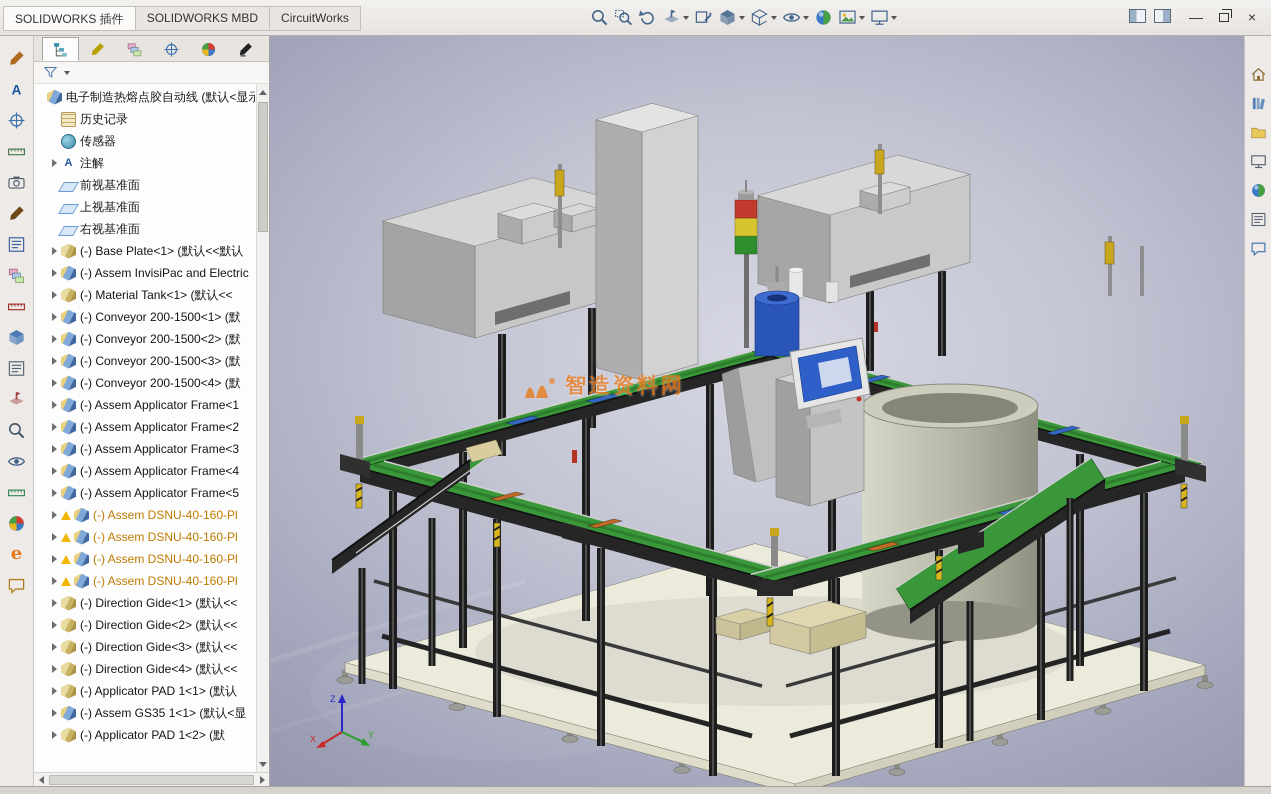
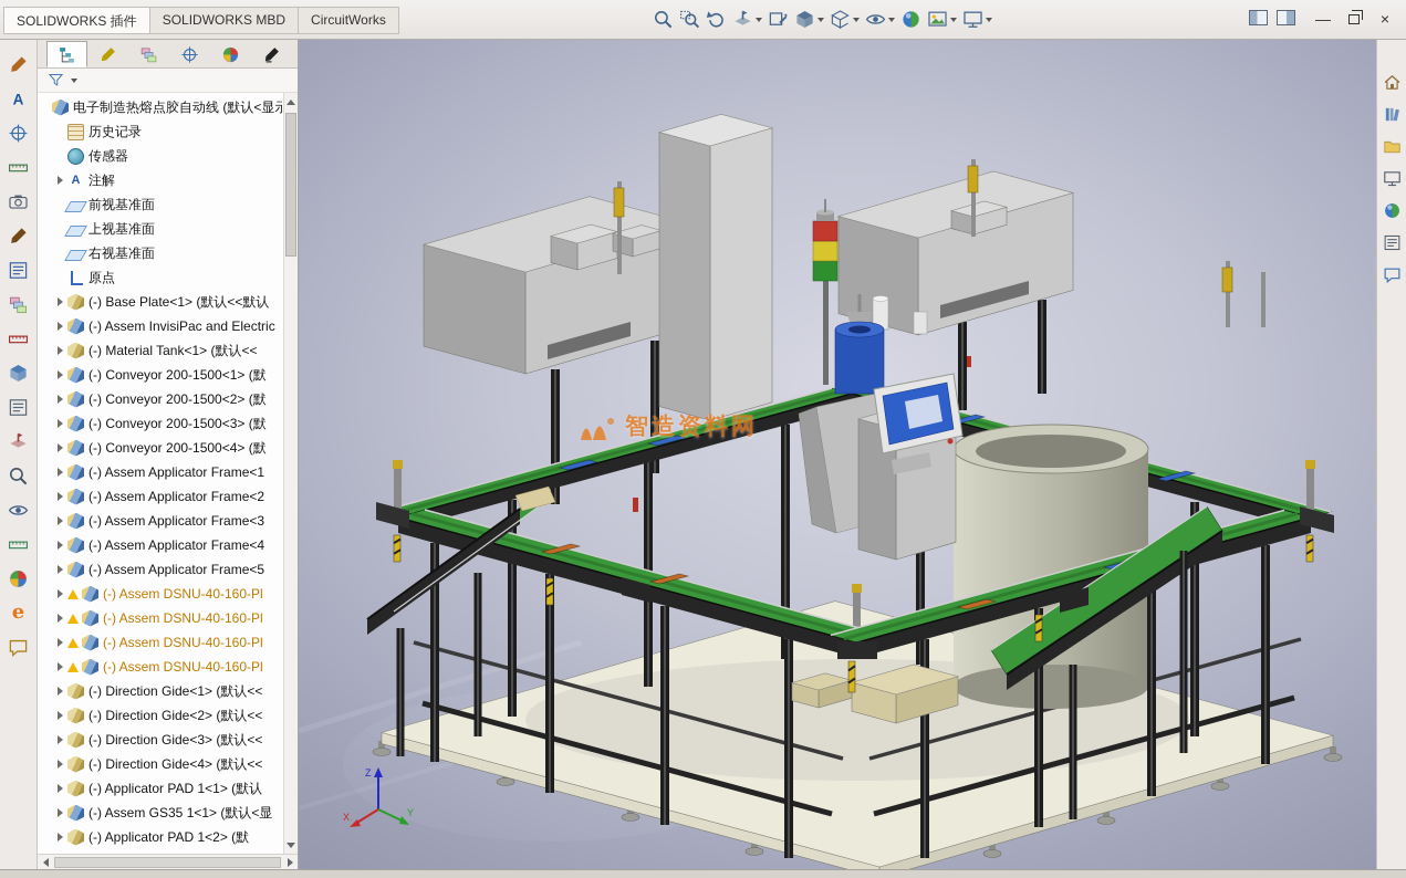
  SOLIDWORKS 插件
  SOLIDWORKS MBD
  CircuitWorks
  —
  ×
  e
  电子制造热熔点胶自动线 (默认<显示
  历史记录
  传感器
  A
  注解
  前视基准面
  上视基准面
  右视基准面
+ 原点
  (-) Base Plate<1> (默认<<默认
  (-) Assem InvisiPac and Electric
  (-) Material Tank<1> (默认<<
  (-) Conveyor 200-1500<1> (默
  (-) Conveyor 200-1500<2> (默
  (-) Conveyor 200-1500<3> (默
  (-) Conveyor 200-1500<4> (默
  (-) Assem Applicator Frame<1
  (-) Assem Applicator Frame<2
  (-) Assem Applicator Frame<3
  (-) Assem Applicator Frame<4
  (-) Assem Applicator Frame<5
  (-) Assem DSNU-40-160-Pl
  (-) Assem DSNU-40-160-Pl
  (-) Assem DSNU-40-160-Pl
  (-) Assem DSNU-40-160-Pl
  (-) Direction Gide<1> (默认<<
  (-) Direction Gide<2> (默认<<
  (-) Direction Gide<3> (默认<<
  (-) Direction Gide<4> (默认<<
  (-) Applicator PAD 1<1> (默认
  (-) Assem GS35 1<1> (默认<显
  (-) Applicator PAD 1<2> (默
  智造资料网
  Z
  X
  Y
